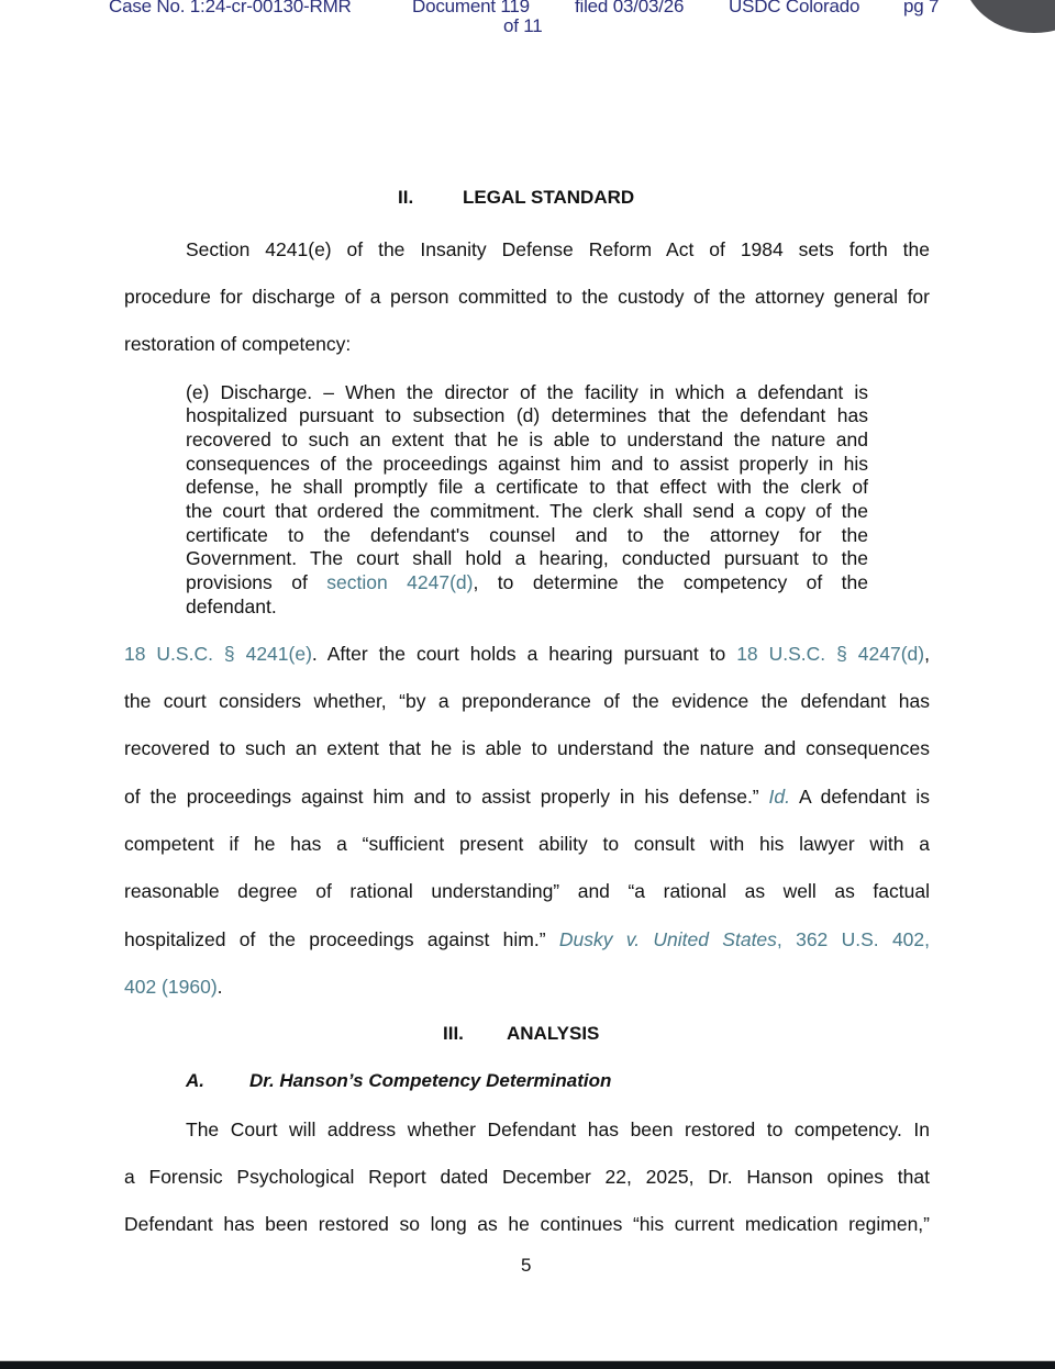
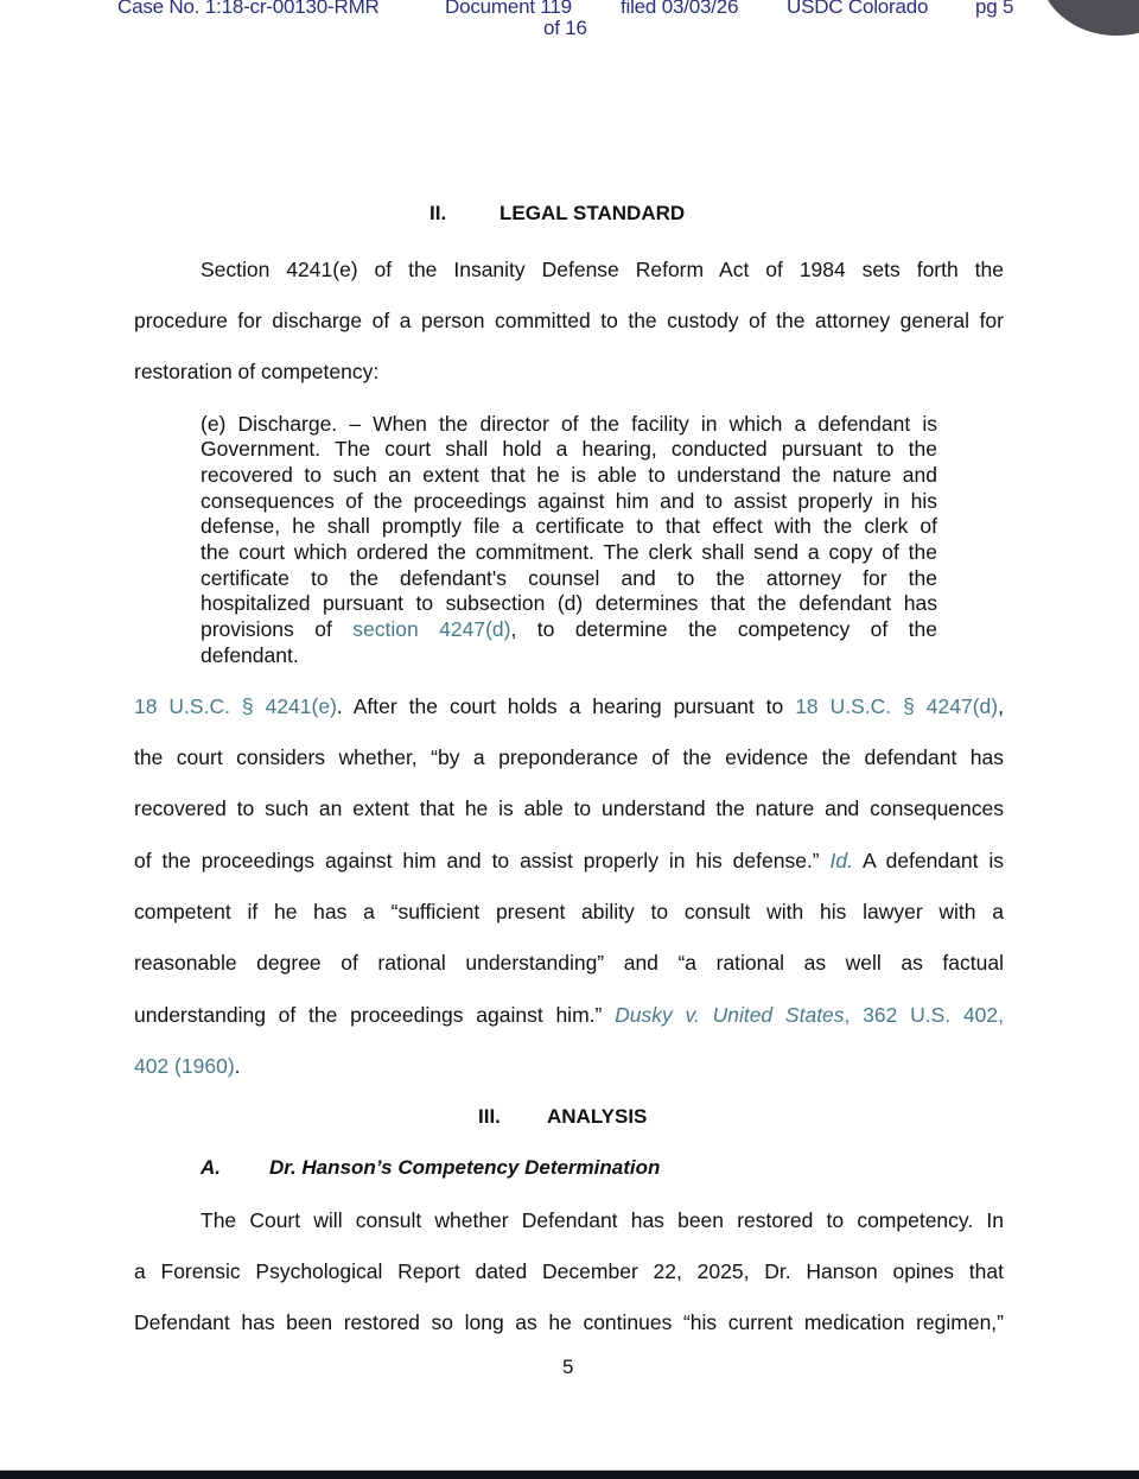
- Case No. 1:24-cr-00130-RMR
+ Case No. 1:18-cr-00130-RMR
  Document 119
- of 11
+ of 16
  filed 03/03/26
  USDC Colorado
- pg 7
+ pg 5
  II.
  LEGAL STANDARD
  Section 4241(e) of the Insanity Defense Reform Act of 1984 sets forth the
  procedure for discharge of a person committed to the custody of the attorney general for
  restoration of competency:
  (e) Discharge. – When the director of the facility in which a defendant is
- hospitalized pursuant to subsection (d) determines that the defendant has
+ Government. The court shall hold a hearing, conducted pursuant to the
  recovered to such an extent that he is able to understand the nature and
  consequences of the proceedings against him and to assist properly in his
  defense, he shall promptly file a certificate to that effect with the clerk of
- the court that ordered the commitment. The clerk shall send a copy of the
+ the court which ordered the commitment. The clerk shall send a copy of the
  certificate to the defendant's counsel and to the attorney for the
- Government. The court shall hold a hearing, conducted pursuant to the
+ hospitalized pursuant to subsection (d) determines that the defendant has
  provisions of section 4247(d), to determine the competency of the
  defendant.
  18 U.S.C. § 4241(e). After the court holds a hearing pursuant to 18 U.S.C. § 4247(d),
  the court considers whether, “by a preponderance of the evidence the defendant has
  recovered to such an extent that he is able to understand the nature and consequences
  of the proceedings against him and to assist properly in his defense.” Id. A defendant is
  competent if he has a “sufficient present ability to consult with his lawyer with a
  reasonable degree of rational understanding” and “a rational as well as factual
- hospitalized of the proceedings against him.” Dusky v. United States, 362 U.S. 402,
+ understanding of the proceedings against him.” Dusky v. United States, 362 U.S. 402,
  402 (1960).
  III.
  ANALYSIS
  A.
  Dr. Hanson’s Competency Determination
- The Court will address whether Defendant has been restored to competency. In
+ The Court will consult whether Defendant has been restored to competency. In
  a Forensic Psychological Report dated December 22, 2025, Dr. Hanson opines that
  Defendant has been restored so long as he continues “his current medication regimen,”
  5
